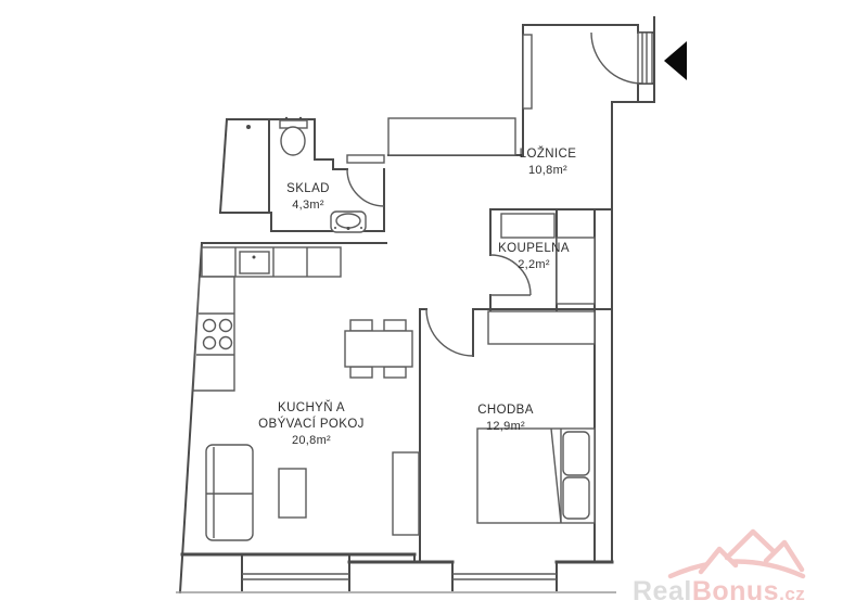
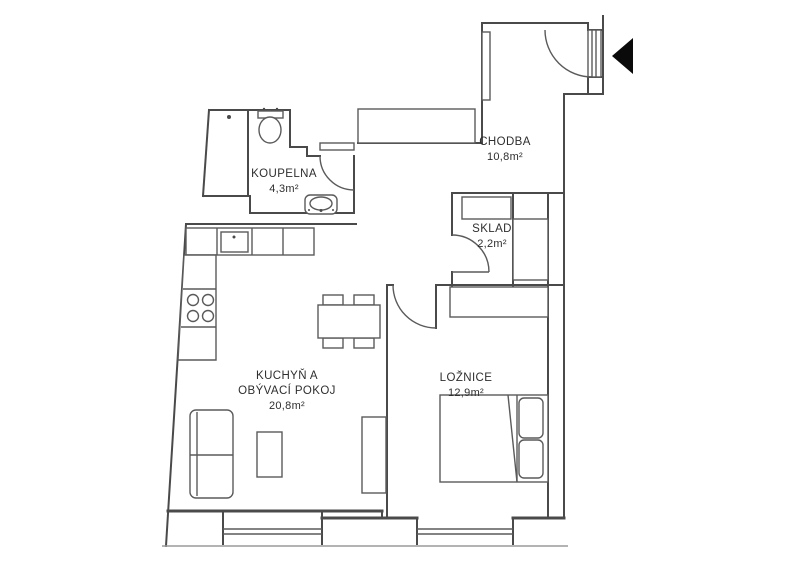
- SKLAD
+ KOUPELNA
  4,3m²
- LOŽNICE
+ CHODBA
  10,8m²
- KOUPELNA
+ SKLAD
  2,2m²
  KUCHYŇ A
  OBÝVACÍ POKOJ
  20,8m²
- CHODBA
+ LOŽNICE
  12,9m²
- RealBonus.cz
